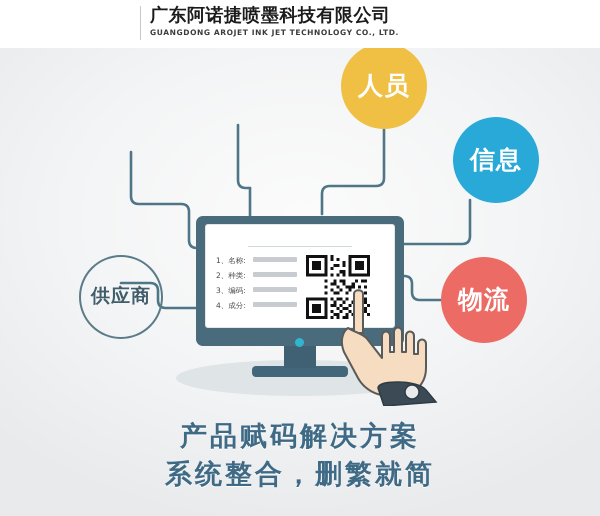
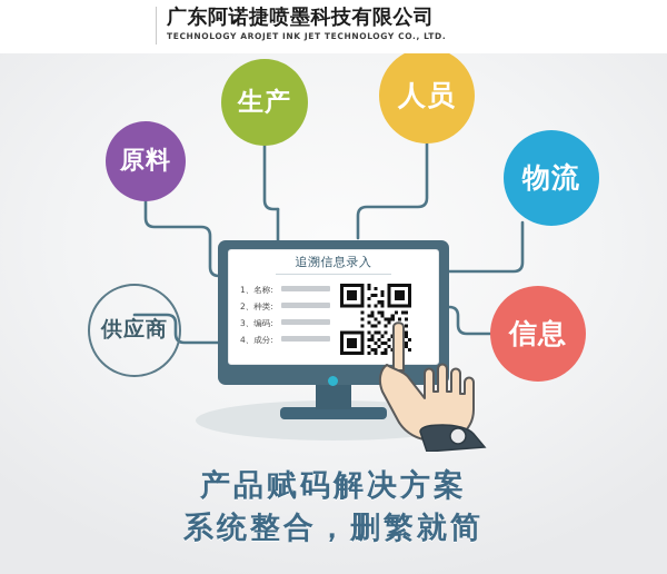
+ 原料
+ 生产
  人员
- 信息
+ 物流
  供应商
- 物流
+ 信息
+ 追溯信息录入
  1、名称:
  2、种类:
  3、编码:
  4、成分:
  广东阿诺捷喷墨科技有限公司
- GUANGDONG AROJET INK JET TECHNOLOGY CO., LTD.
+ TECHNOLOGY AROJET INK JET TECHNOLOGY CO., LTD.
  产品赋码解决方案
  系统整合，删繁就简
